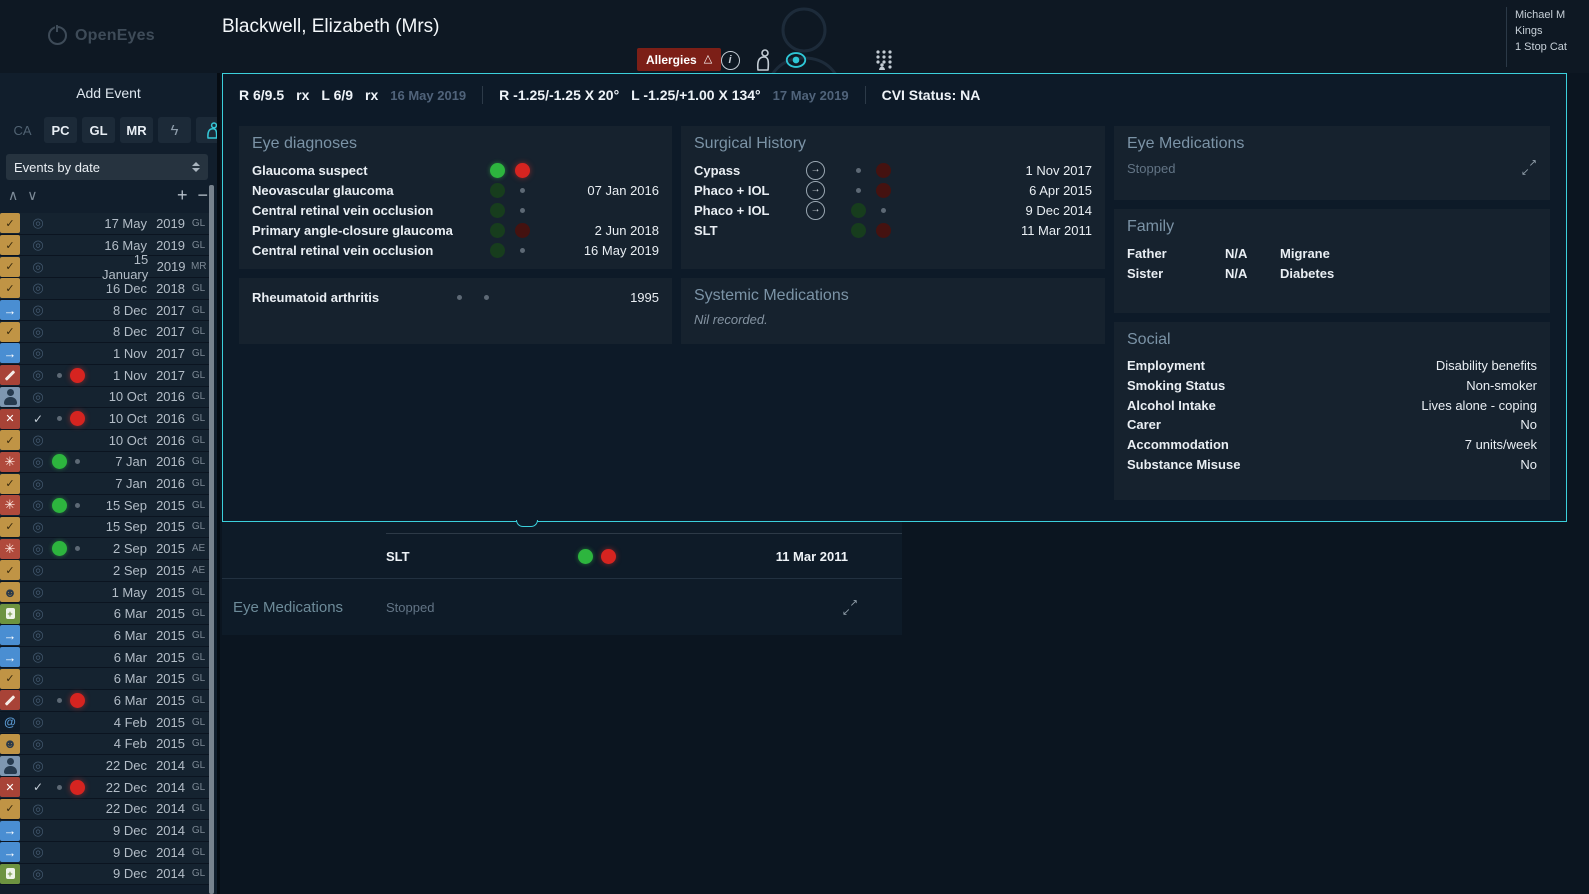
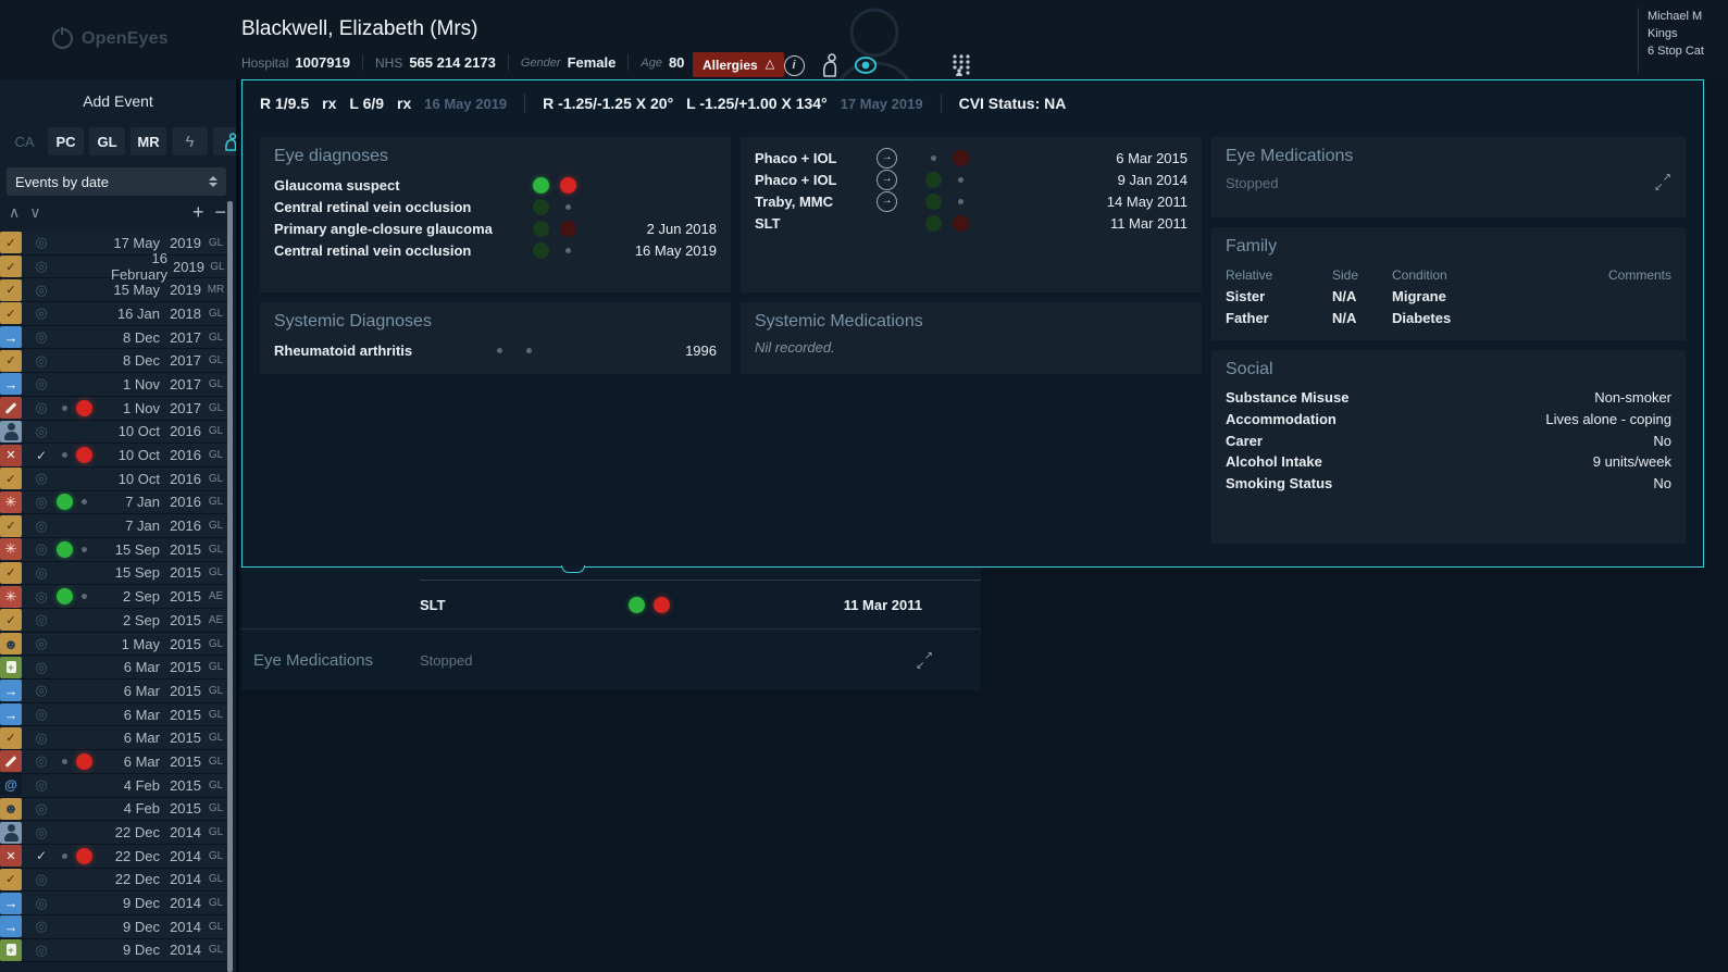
  OpenEyes
  Blackwell, Elizabeth (Mrs)
+ Hospital
+ 1007919
+ NHS
+ 565 214 2173
+ Gender
+ Female
+ Age
+ 80
  Allergies
  △
  i
  Michael M
  Kings
- 1 Stop Cat
+ 6 Stop Cat
  Add Event
  CA
  PC
  GL
  MR
  ϟ
  Events by date
  ∧
  ∨
  +
  −
  17 May
  2019
  GL
- 16 May
+ 16 February
  2019
  GL
- 15 January
+ 15 May
  2019
  MR
- 16 Dec
+ 16 Jan
  2018
  GL
  8 Dec
  2017
  GL
  8 Dec
  2017
  GL
  1 Nov
  2017
  GL
  1 Nov
  2017
  GL
  10 Oct
  2016
  GL
  10 Oct
  2016
  GL
  10 Oct
  2016
  GL
  7 Jan
  2016
  GL
  7 Jan
  2016
  GL
  15 Sep
  2015
  GL
  15 Sep
  2015
  GL
  2 Sep
  2015
  AE
  2 Sep
  2015
  AE
  1 May
  2015
  GL
  6 Mar
  2015
  GL
  6 Mar
  2015
  GL
  6 Mar
  2015
  GL
  6 Mar
  2015
  GL
  6 Mar
  2015
  GL
  4 Feb
  2015
  GL
  4 Feb
  2015
  GL
  22 Dec
  2014
  GL
  22 Dec
  2014
  GL
  22 Dec
  2014
  GL
  9 Dec
  2014
  GL
  9 Dec
  2014
  GL
  9 Dec
  2014
  GL
  SLT
  11 Mar 2011
  Eye Medications
  Stopped
- R 6/9.5
+ R 1/9.5
  rx
  L 6/9
  rx
  16 May 2019
  R -1.25/-1.25 X 20°
  L -1.25/+1.00 X 134°
  17 May 2019
  CVI Status: NA
  Eye diagnoses
  Glaucoma suspect
- Neovascular glaucoma
- 07 Jan 2016
  Central retinal vein occlusion
  Primary angle-closure glaucoma
  2 Jun 2018
  Central retinal vein occlusion
  16 May 2019
+ Systemic Diagnoses
  Rheumatoid arthritis
- 1995
+ 1996
- Surgical History
- Cypass
- 1 Nov 2017
  Phaco + IOL
- 6 Apr 2015
+ 6 Mar 2015
  Phaco + IOL
- 9 Dec 2014
+ 9 Jan 2014
+ Traby, MMC
+ 14 May 2011
  SLT
  11 Mar 2011
  Systemic Medications
  Nil recorded.
  Eye Medications
  Stopped
  Family
+ Relative
+ Side
+ Condition
+ Comments
- Father
+ Sister
  N/A
  Migrane
- Sister
+ Father
  N/A
  Diabetes
  Social
- Employment
- Disability benefits
- Smoking Status
+ Substance Misuse
  Non-smoker
- Alcohol Intake
+ Accommodation
  Lives alone - coping
  Carer
  No
- Accommodation
+ Alcohol Intake
- 7 units/week
+ 9 units/week
- Substance Misuse
+ Smoking Status
  No
